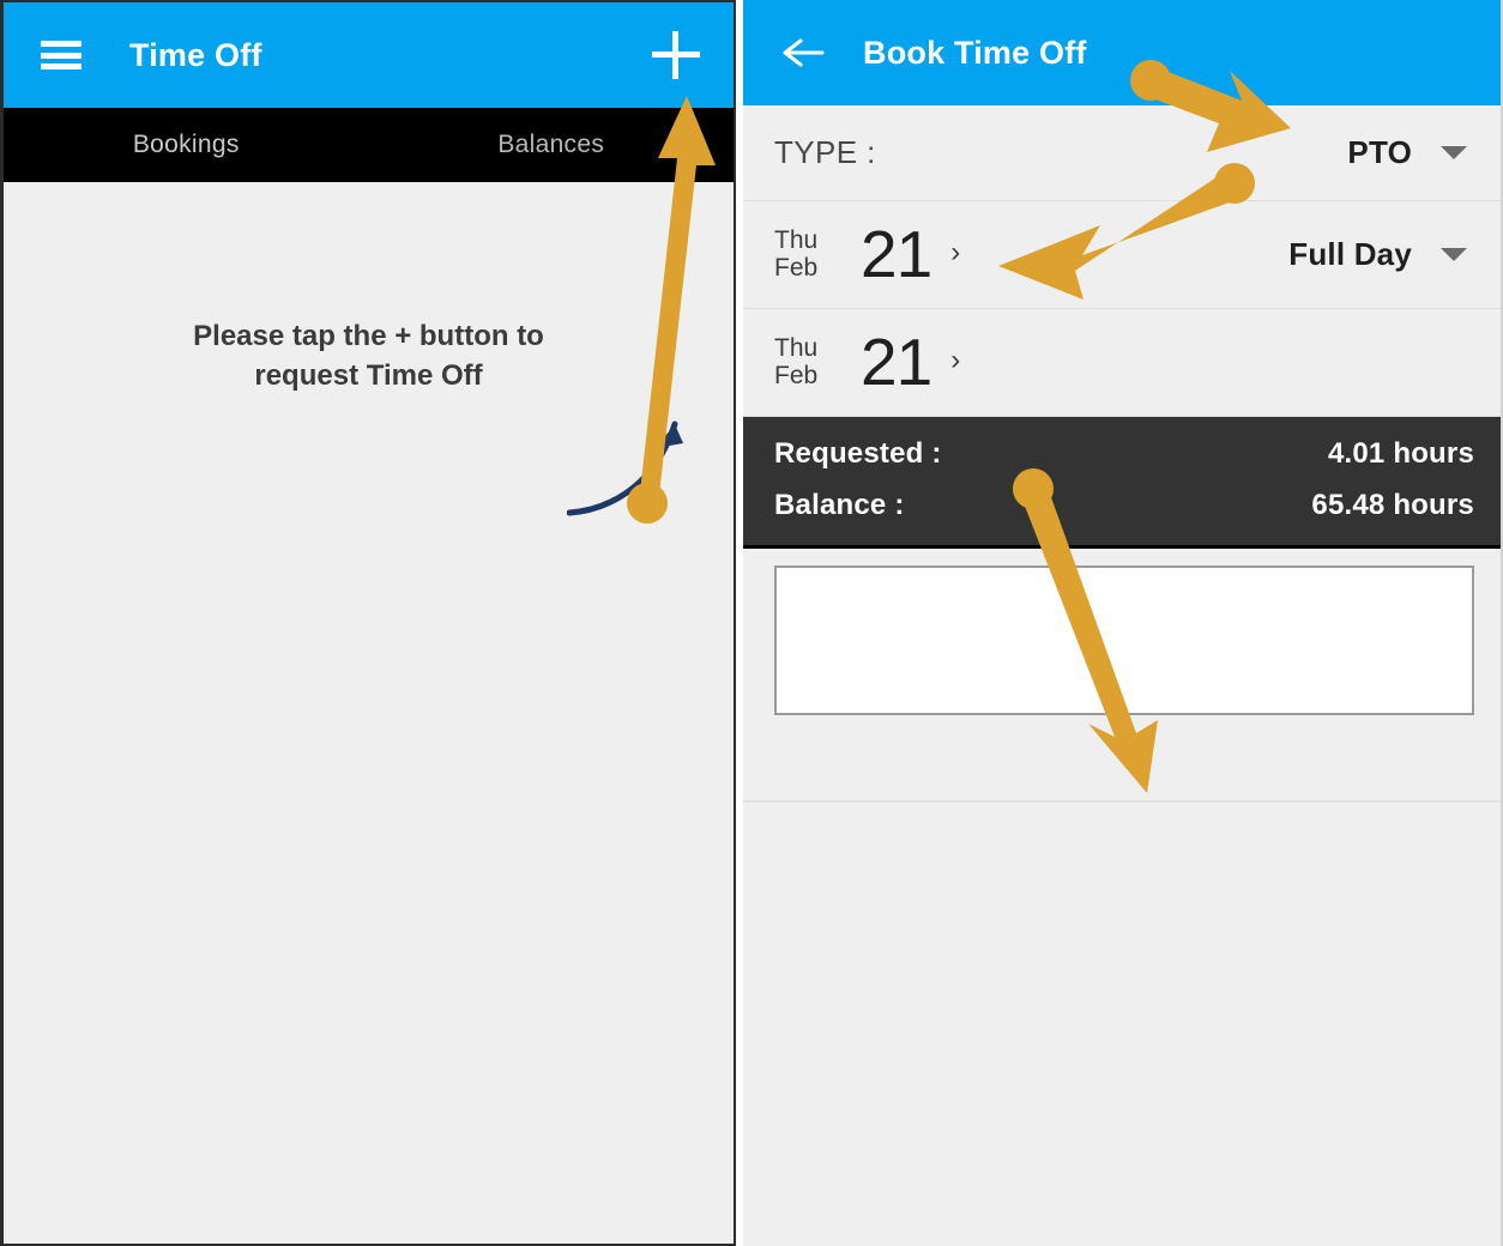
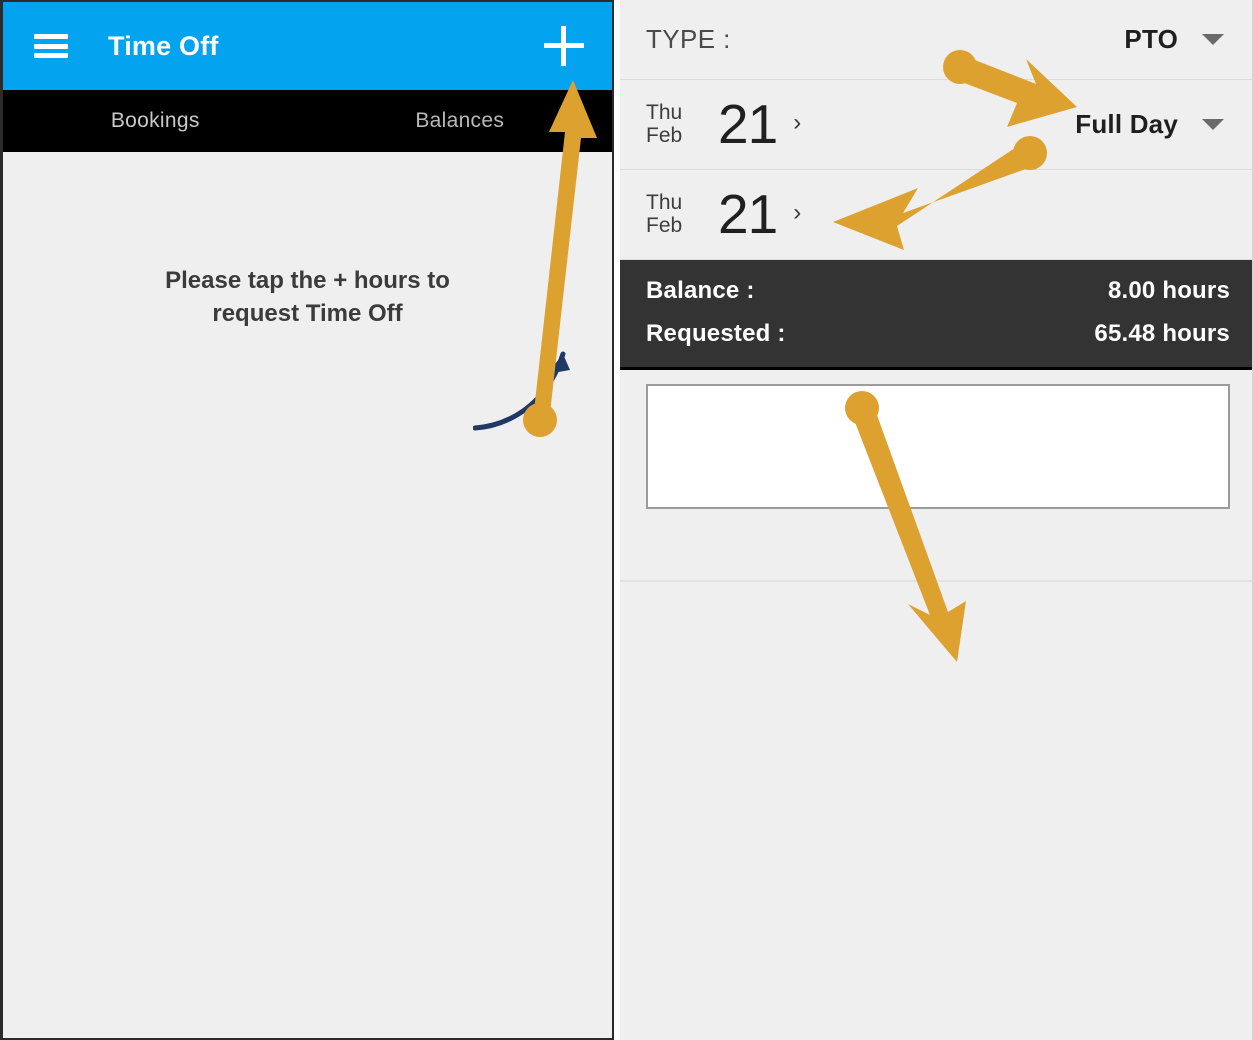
  Time Off
  Bookings
  Balances
- Please tap the + button to
+ Please tap the + hours to
  request Time Off
- Book Time Off
  TYPE :
  PTO
  Thu
  Feb
  21
  ›
  Full Day
  Thu
  Feb
  21
  ›
- Requested :
+ Balance :
- 4.01 hours
+ 8.00 hours
- Balance :
+ Requested :
  65.48 hours
